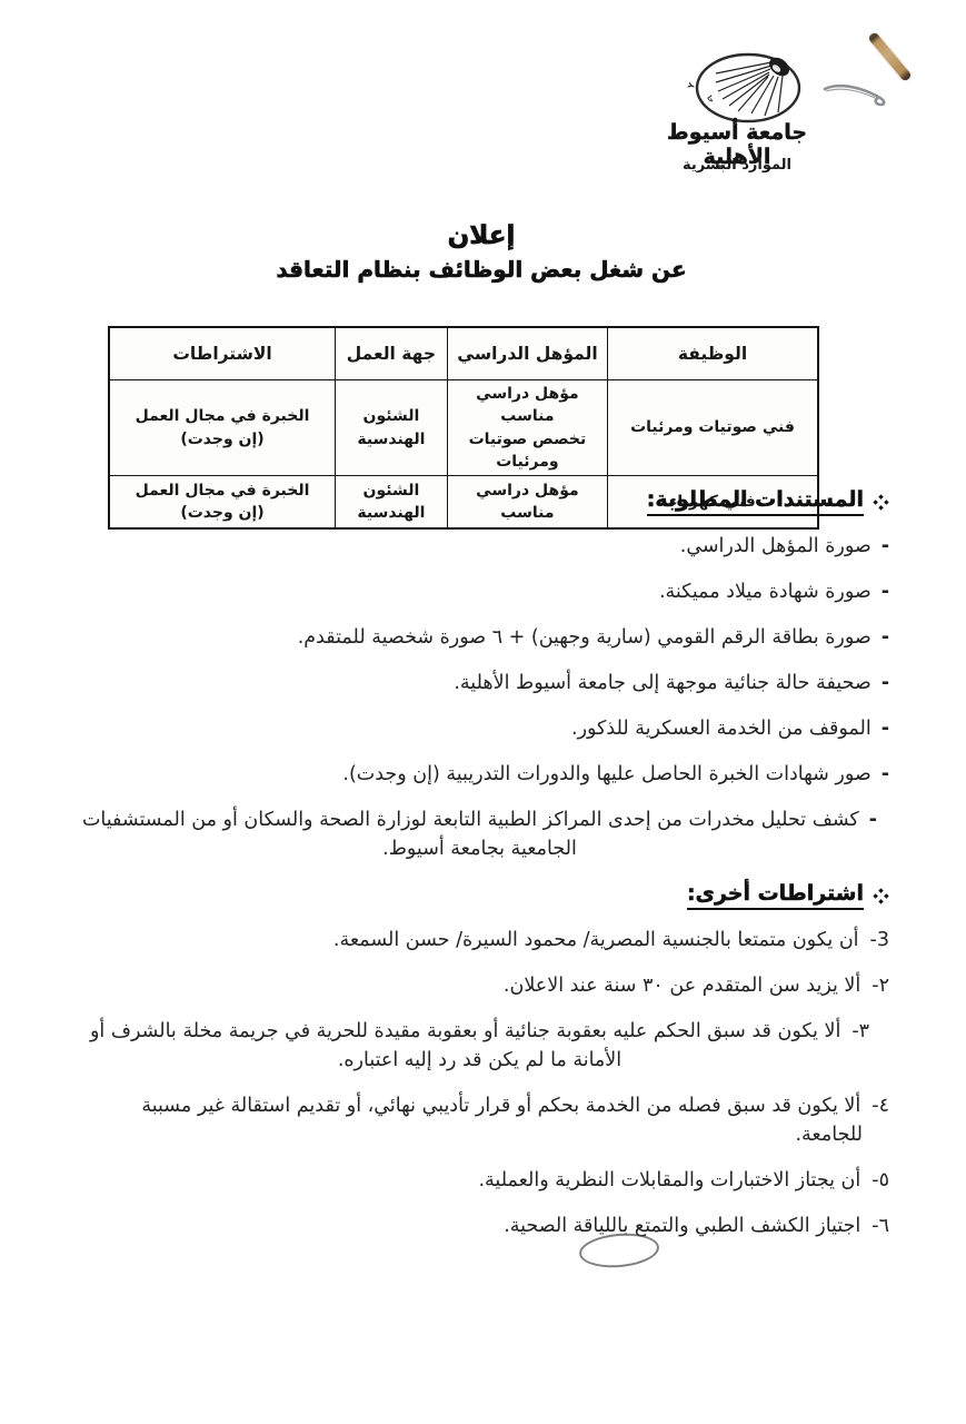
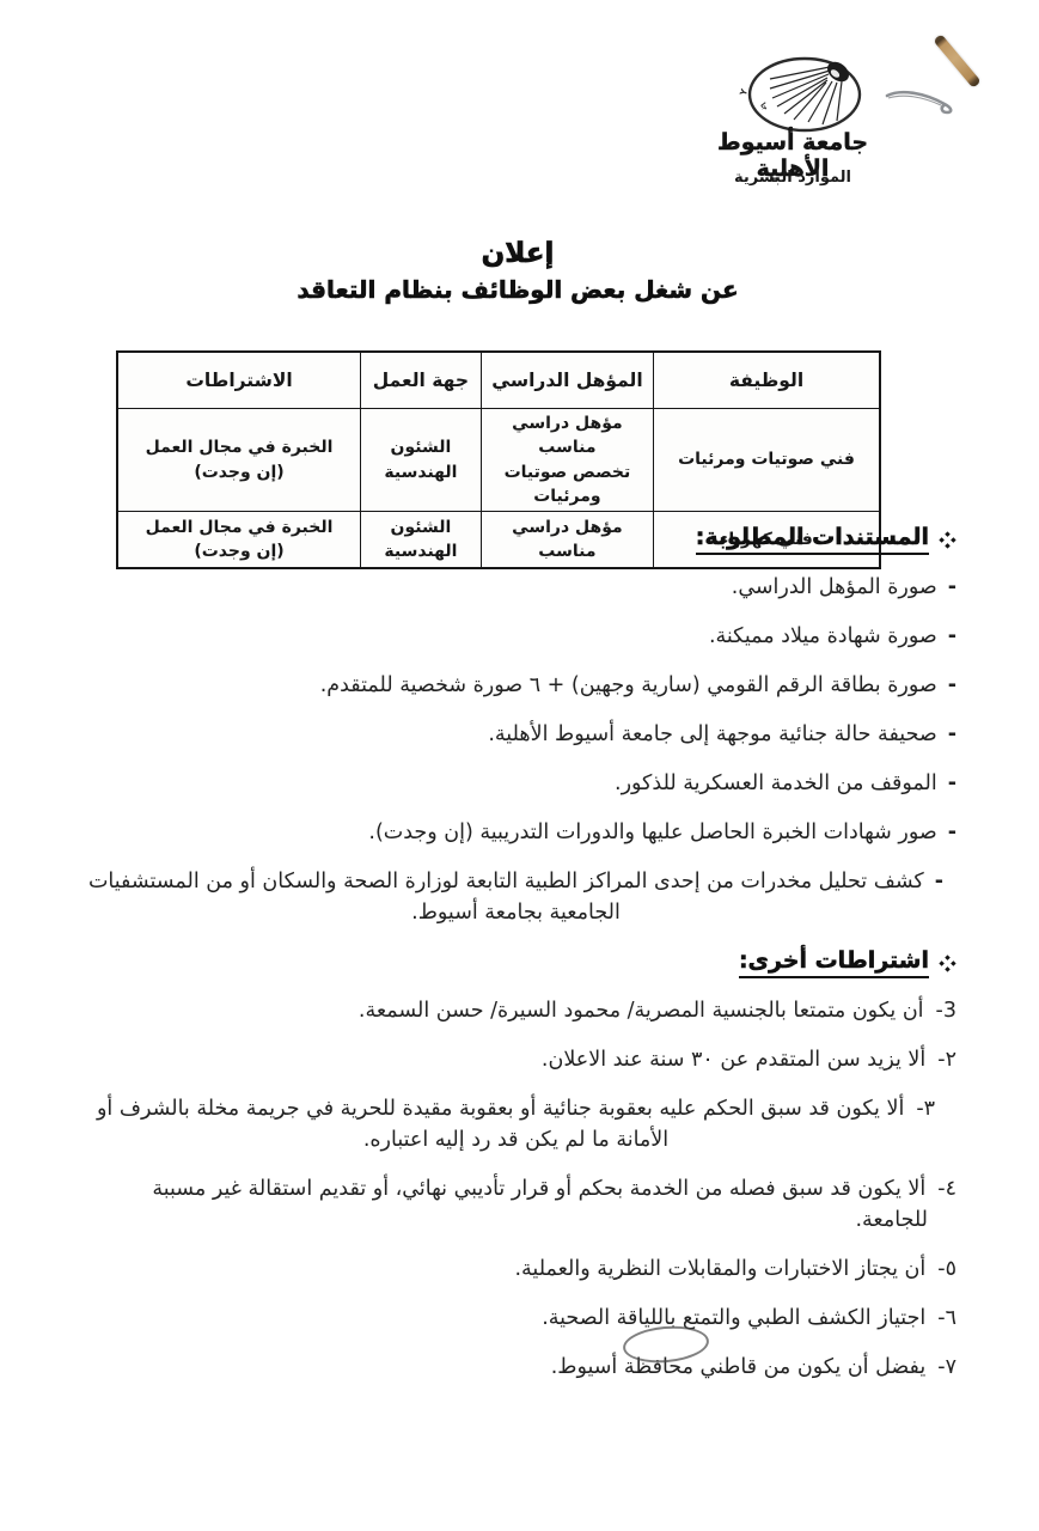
  جامعة أسيوط الأهلية
  الموارد البشرية
  إعلان
  عن شغل بعض الوظائف بنظام التعاقد
  الوظيفة	المؤهل الدراسي	جهة العمل	الاشتراطات
  فني صوتيات ومرئيات	مؤهل دراسي مناسب تخصص صوتيات ومرئيات	الشئون الهندسية	الخبرة في مجال العمل (إن وجدت)
  فني كهرباء	مؤهل دراسي مناسب	الشئون الهندسية	الخبرة في مجال العمل (إن وجدت)
  المستندات المطلوبة:
  -صورة المؤهل الدراسي.
  -صورة شهادة ميلاد مميكنة.
  -صورة بطاقة الرقم القومي (سارية وجهين) + ٦ صورة شخصية للمتقدم.
  -صحيفة حالة جنائية موجهة إلى جامعة أسيوط الأهلية.
  -الموقف من الخدمة العسكرية للذكور.
  -صور شهادات الخبرة الحاصل عليها والدورات التدريبية (إن وجدت).
  -كشف تحليل مخدرات من إحدى المراكز الطبية التابعة لوزارة الصحة والسكان أو من المستشفيات
  الجامعية بجامعة أسيوط.
  اشتراطات أخرى:
  3-أن يكون متمتعا بالجنسية المصرية/ محمود السيرة/ حسن السمعة.
  ٢-ألا يزيد سن المتقدم عن ٣٠ سنة عند الاعلان.
  ٣-ألا يكون قد سبق الحكم عليه بعقوبة جنائية أو بعقوبة مقيدة للحرية في جريمة مخلة بالشرف أو
  الأمانة ما لم يكن قد رد إليه اعتباره.
  ٤-ألا يكون قد سبق فصله من الخدمة بحكم أو قرار تأديبي نهائي، أو تقديم استقالة غير مسببة للجامعة.
  ٥-أن يجتاز الاختبارات والمقابلات النظرية والعملية.
  ٦-اجتياز الكشف الطبي والتمتع باللياقة الصحية.
+ ٧-يفضل أن يكون من قاطني محافظة أسيوط.
